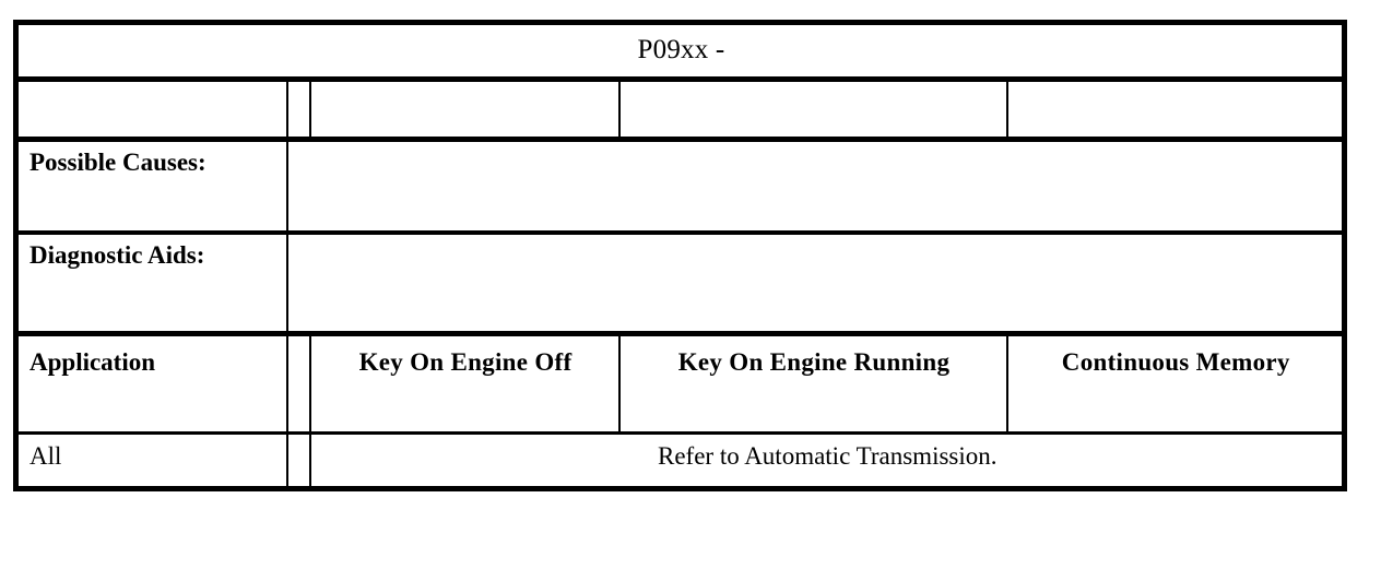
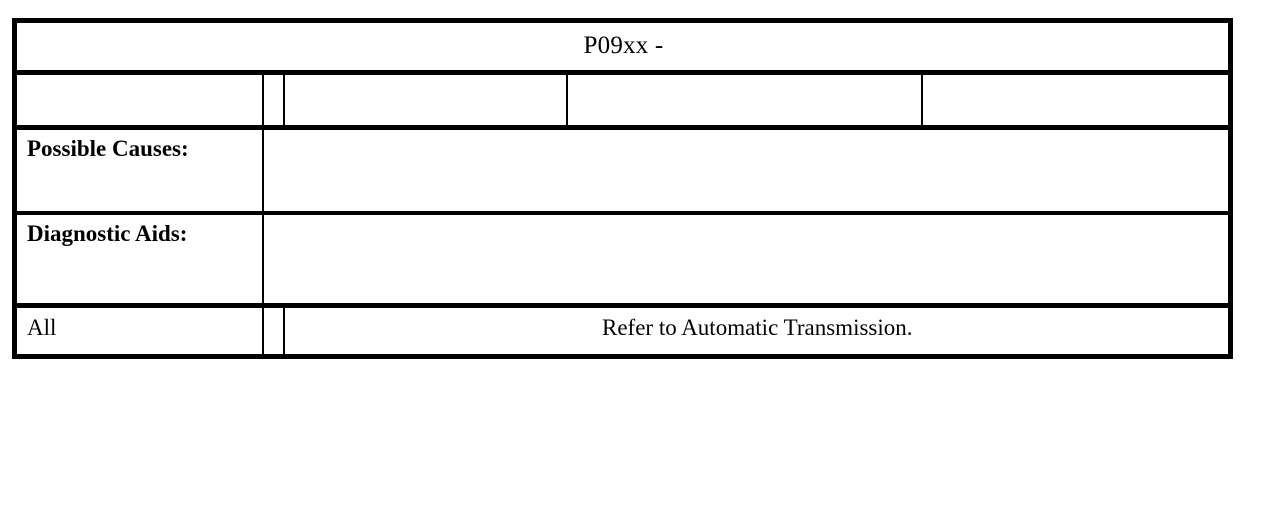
  P09xx -
  Possible Causes:
  Diagnostic Aids:
- Application		Key On Engine Off	Key On Engine Running	Continuous Memory
  All		Refer to Automatic Transmission.
